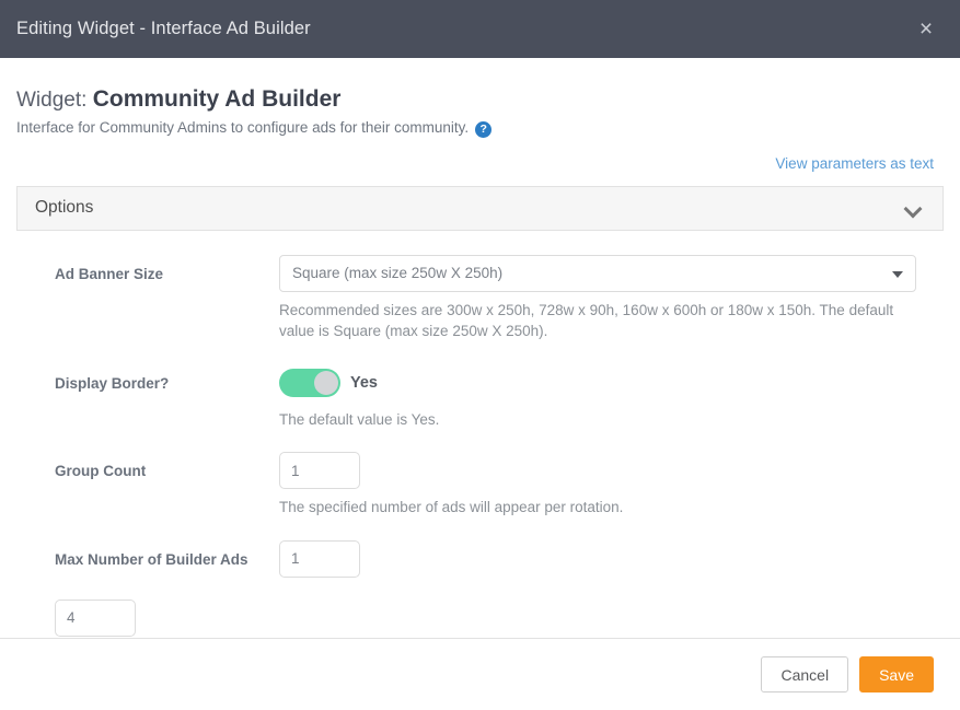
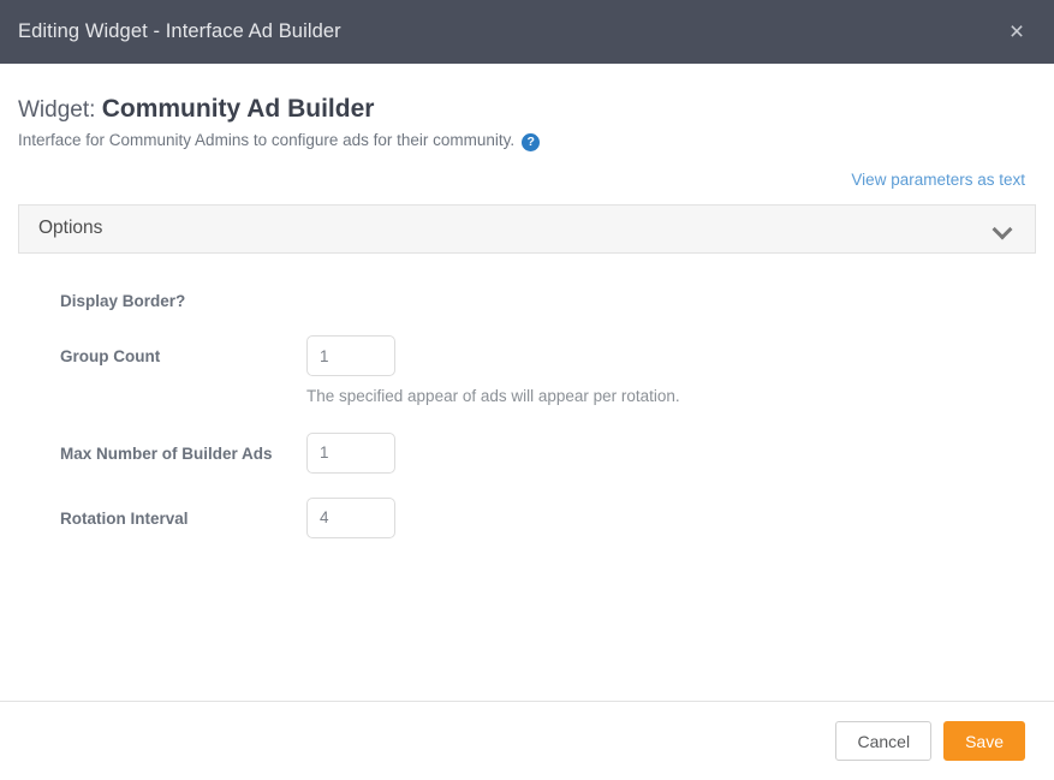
  Editing Widget - Interface Ad Builder
  ×
  Widget: Community Ad Builder
  Interface for Community Admins to configure ads for their community.
  ?
  View parameters as text
  Options
- Ad Banner Size
- Square (max size 250w X 250h)
- Recommended sizes are 300w x 250h, 728w x 90h, 160w x 600h or 180w x 150h. The default value is Square (max size 250w X 250h).
  Display Border?
- Yes
- The default value is Yes.
  Group Count
  1
- The specified number of ads will appear per rotation.
+ The specified appear of ads will appear per rotation.
  Max Number of Builder Ads
  1
+ Rotation Interval
  4
  Cancel
  Save
